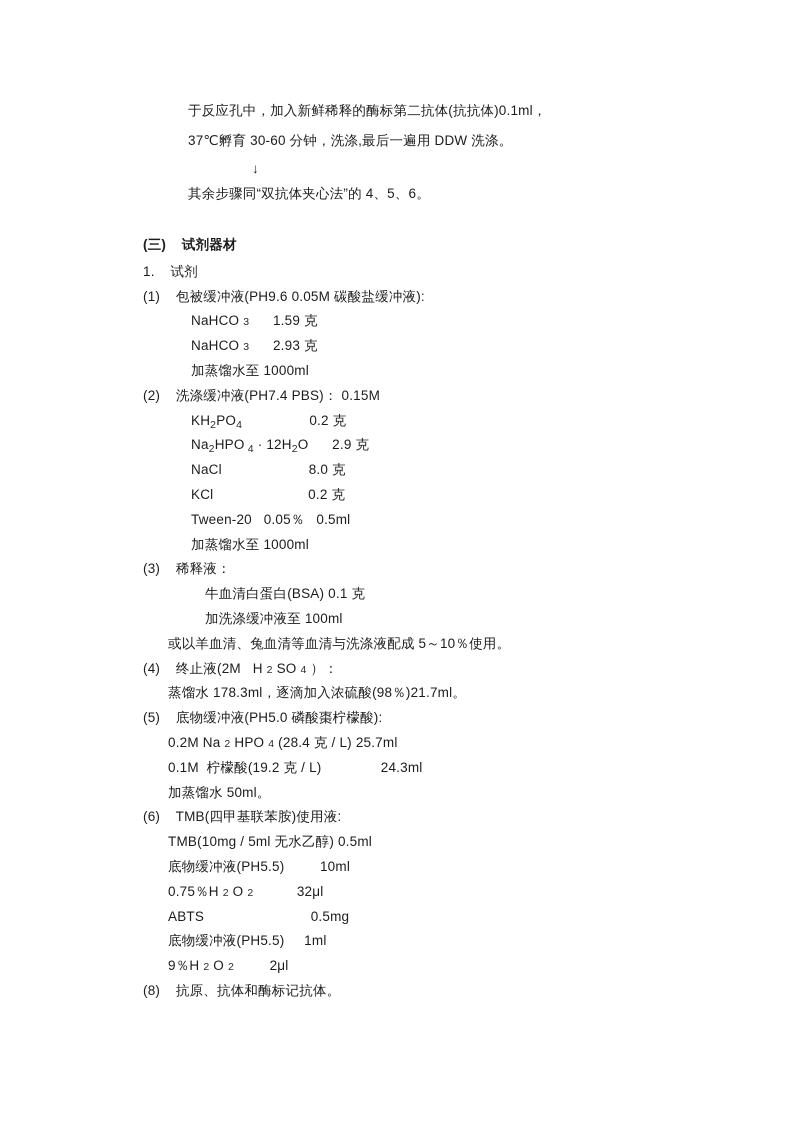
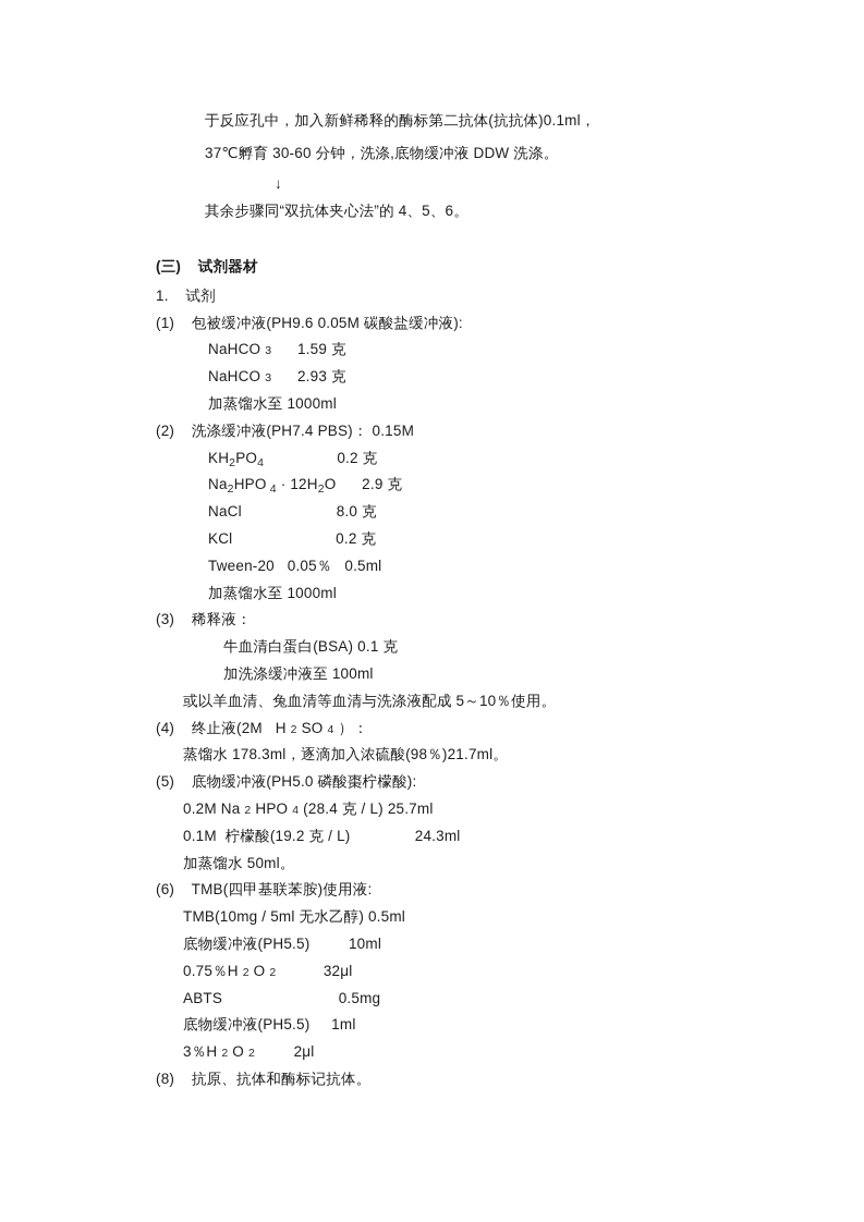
  于反应孔中，加入新鲜稀释的酶标第二抗体(抗抗体)0.1ml，
- 37℃孵育 30-60 分钟，洗涤,最后一遍用 DDW 洗涤。
+ 37℃孵育 30-60 分钟，洗涤,底物缓冲液 DDW 洗涤。
  ↓
  其余步骤同“双抗体夹心法”的 4、5、6。
  (三) 试剂器材
  1. 试剂
  (1) 包被缓冲液(PH9.6 0.05M 碳酸盐缓冲液):
  NaHCO 3 1.59 克
  NaHCO 3 2.93 克
  加蒸馏水至 1000ml
  (2) 洗涤缓冲液(PH7.4 PBS)： 0.15M
  KH2PO4 0.2 克
  Na2HPO 4 · 12H2O 2.9 克
  NaCl 8.0 克
  KCl 0.2 克
  Tween-20 0.05％ 0.5ml
  加蒸馏水至 1000ml
  (3) 稀释液：
  牛血清白蛋白(BSA) 0.1 克
  加洗涤缓冲液至 100ml
  或以羊血清、兔血清等血清与洗涤液配成 5～10％使用。
  (4) 终止液(2M H 2 SO 4 ）：
  蒸馏水 178.3ml，逐滴加入浓硫酸(98％)21.7ml。
  (5) 底物缓冲液(PH5.0 磷酸棗柠檬酸):
  0.2M Na 2 HPO 4 (28.4 克 / L) 25.7ml
  0.1M 柠檬酸(19.2 克 / L) 24.3ml
  加蒸馏水 50ml。
  (6) TMB(四甲基联苯胺)使用液:
  TMB(10mg / 5ml 无水乙醇) 0.5ml
  底物缓冲液(PH5.5) 10ml
  0.75％H 2 O 2 32μl
  ABTS 0.5mg
  底物缓冲液(PH5.5) 1ml
- 9％H 2 O 2 2μl
+ 3％H 2 O 2 2μl
  (8) 抗原、抗体和酶标记抗体。
